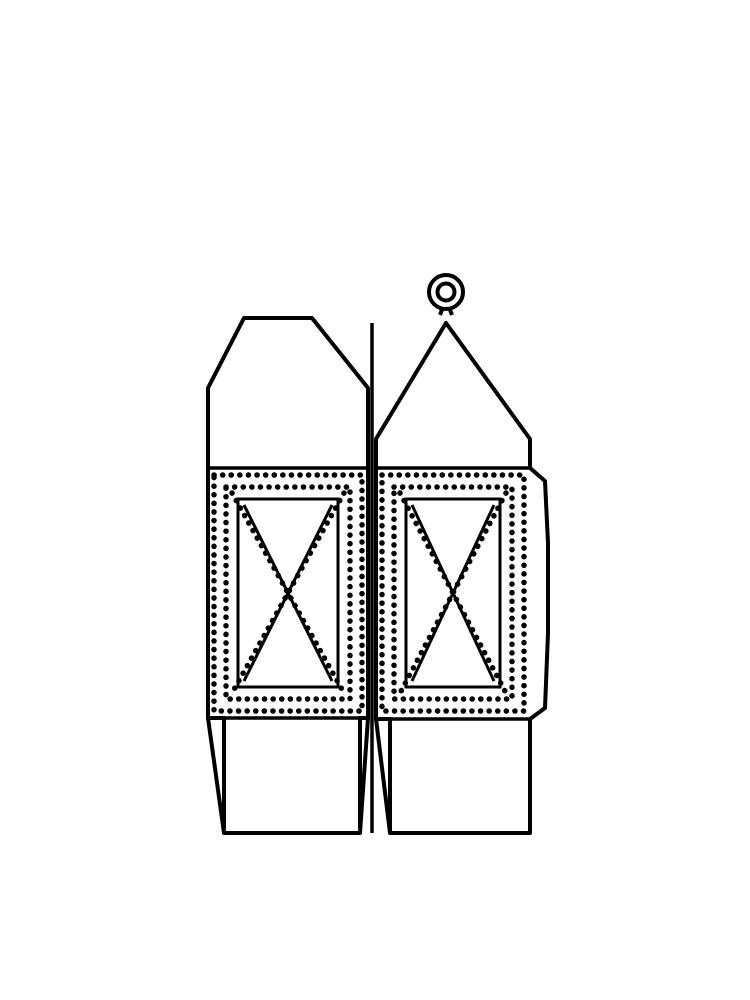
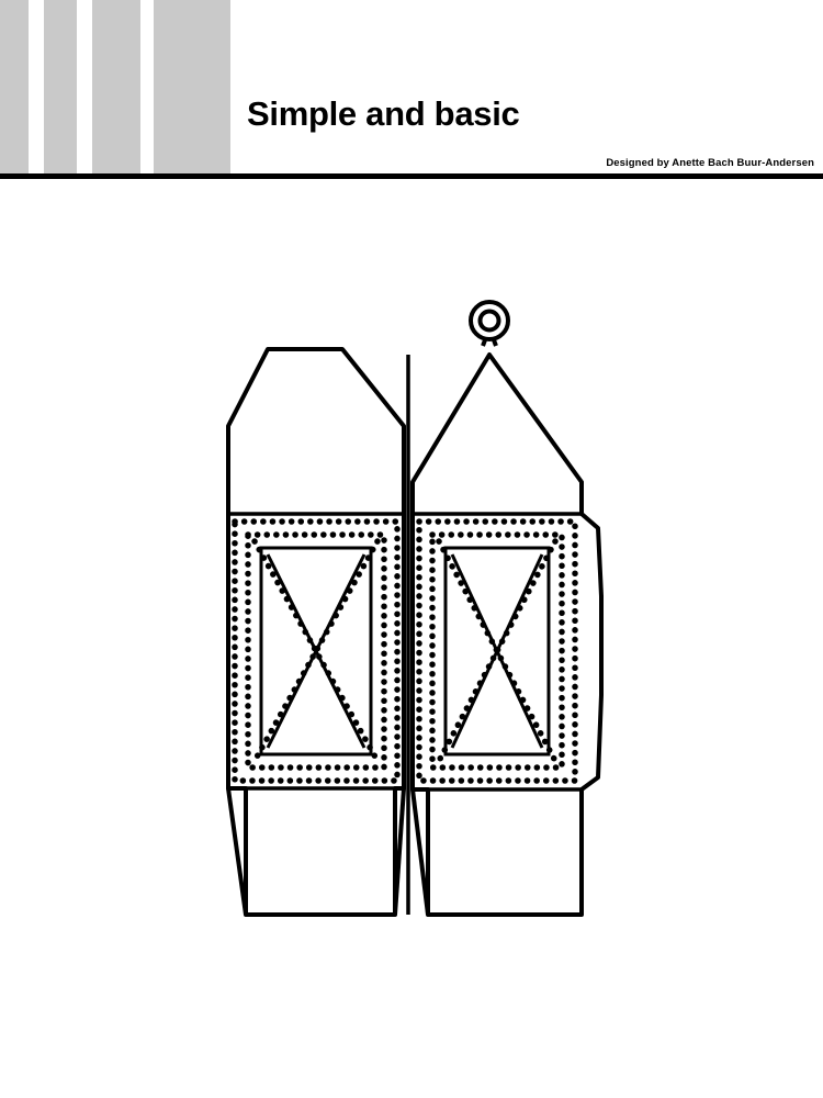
+ Simple and basic
+ Designed by Anette Bach Buur-Andersen
